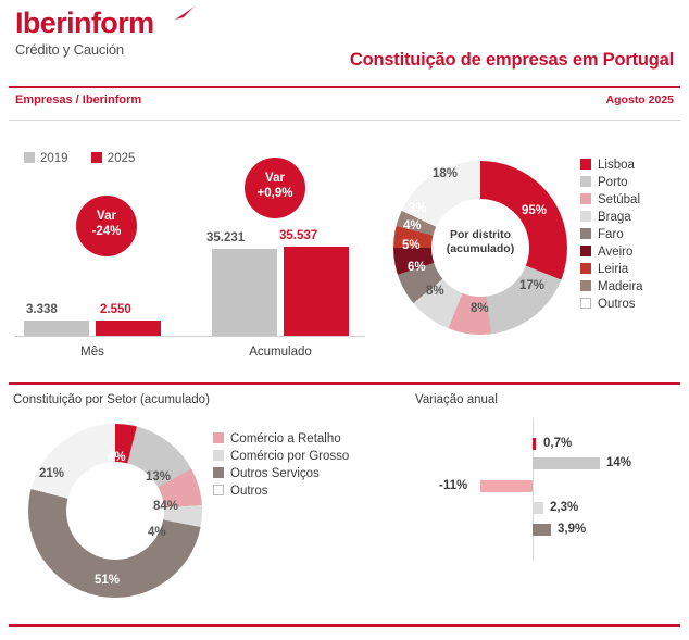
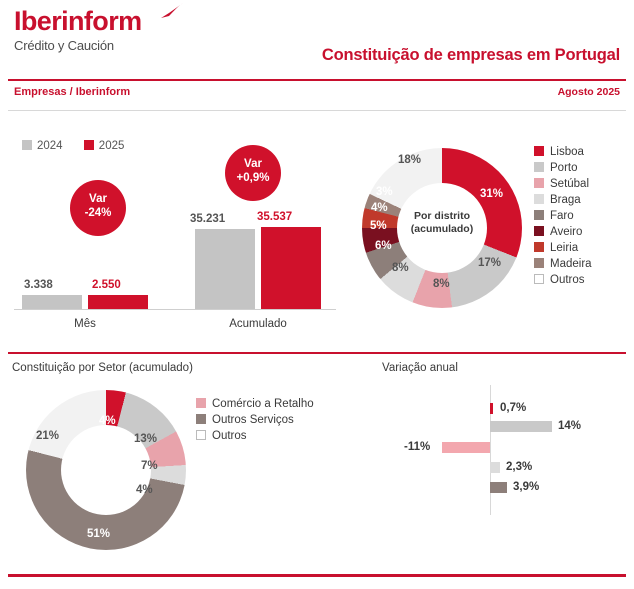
  Iberinform
  Crédito y Caución
  Constituição de empresas em Portugal
  Empresas / Iberinform
  Agosto 2025
- 2019 2025
+ 2024 2025
  3.338
  2.550
  Mês
  35.231
  35.537
  Acumulado
  Var
  -24%
  Var
  +0,9%
  Por distrito
  (acumulado)
- 95%
+ 31%
  17%
  8%
  8%
  6%
  5%
  4%
  3%
  18%
  Lisboa
  Porto
  Setúbal
  Braga
  Faro
  Aveiro
  Leiria
  Madeira
  Outros
  Constituição por Setor (acumulado)
  Variação anual
  4%
  13%
- 84%
+ 7%
  4%
  51%
  21%
  Comércio a Retalho
- Comércio por Grosso
  Outros Serviços
  Outros
  0,7%
  14%
  -11%
  2,3%
  3,9%
